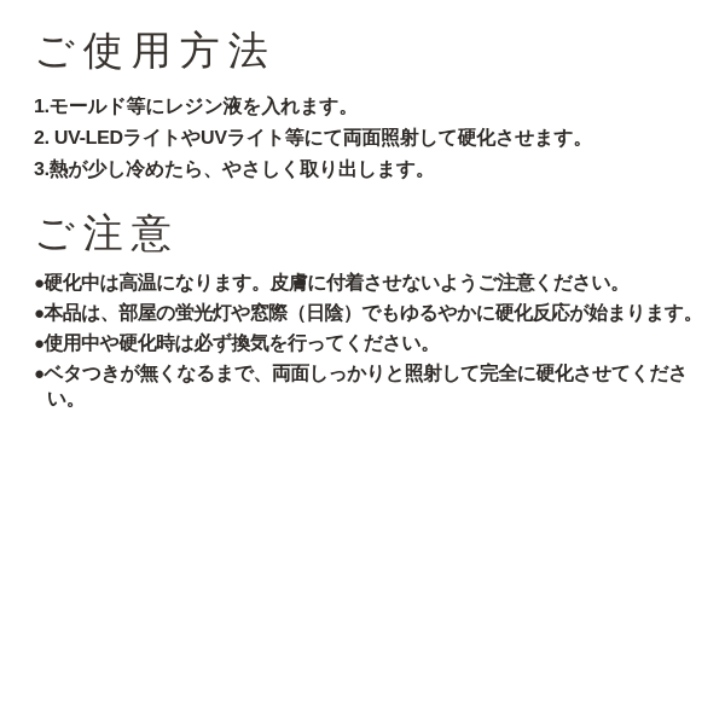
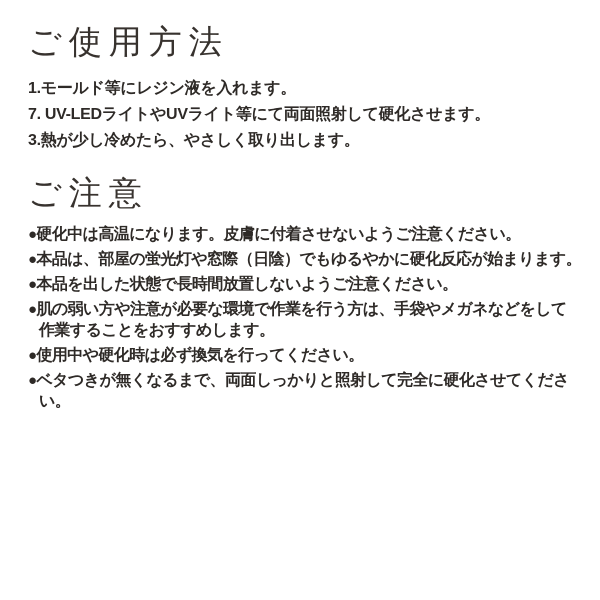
  ご使用方法
  1.モールド等にレジン液を入れます。
- 2. UV-LEDライトやUVライト等にて両面照射して硬化させます。
+ 7. UV-LEDライトやUVライト等にて両面照射して硬化させます。
  3.熱が少し冷めたら、やさしく取り出します。
  ご注意
  ●硬化中は高温になります。皮膚に付着させないようご注意ください。
  ●本品は、部屋の蛍光灯や窓際（日陰）でもゆるやかに硬化反応が始まります。
+ ●本品を出した状態で長時間放置しないようご注意ください。
+ ●肌の弱い方や注意が必要な環境で作業を行う方は、手袋やメガネなどをして作業することをおすすめします。
  ●使用中や硬化時は必ず換気を行ってください。
  ●ベタつきが無くなるまで、両面しっかりと照射して完全に硬化させてください。
